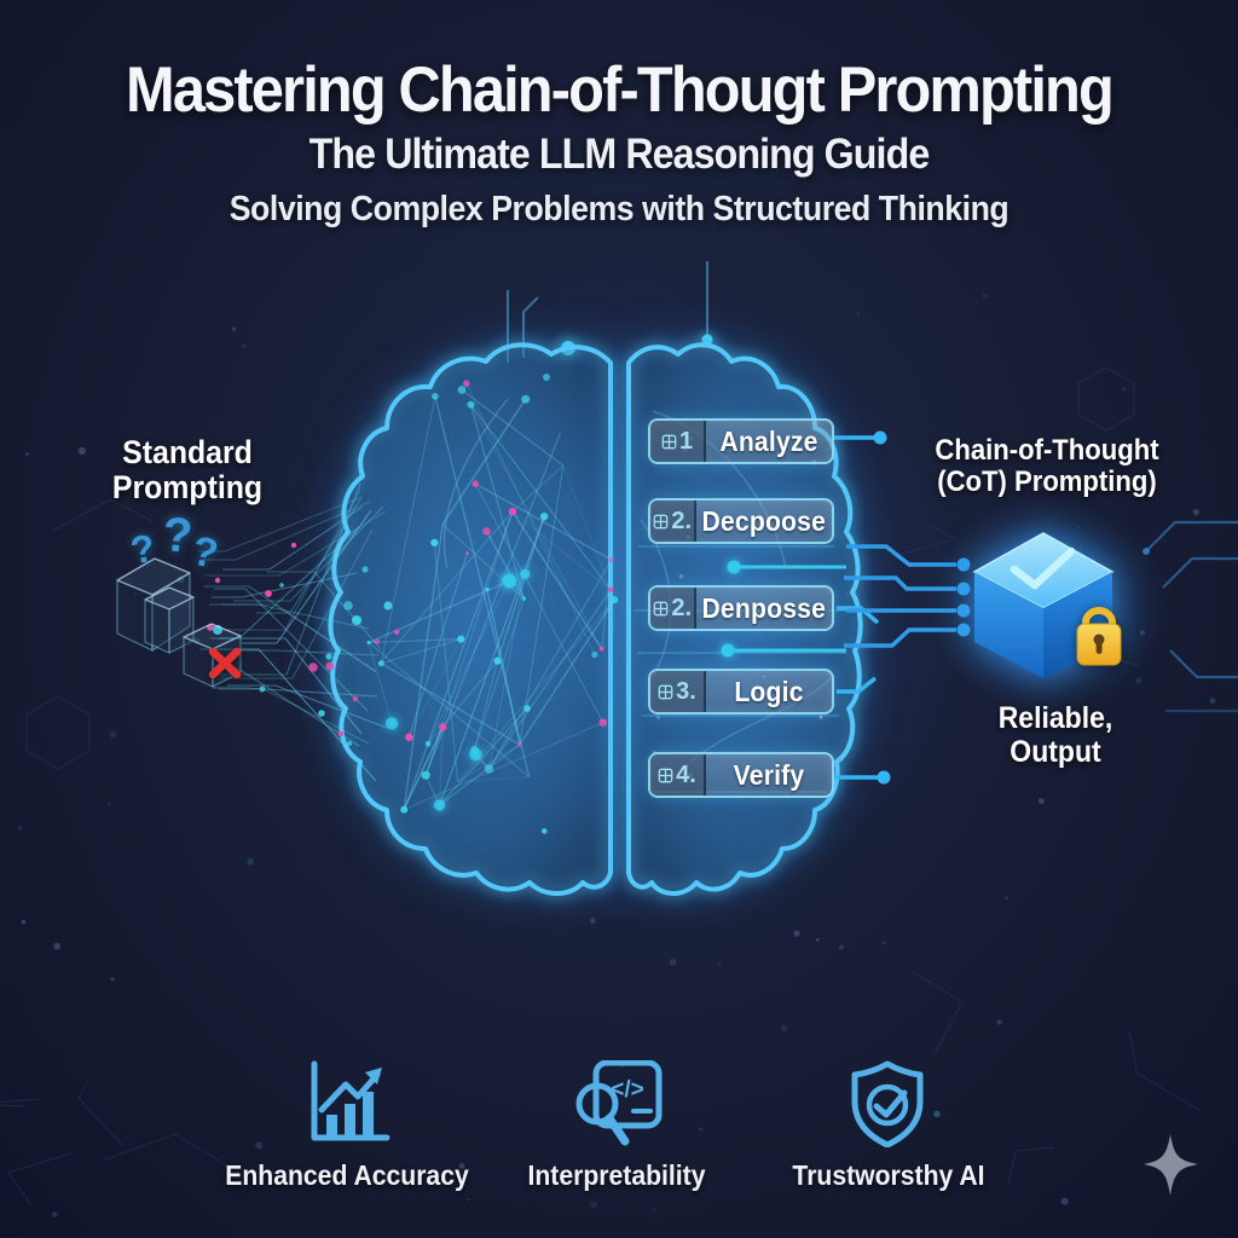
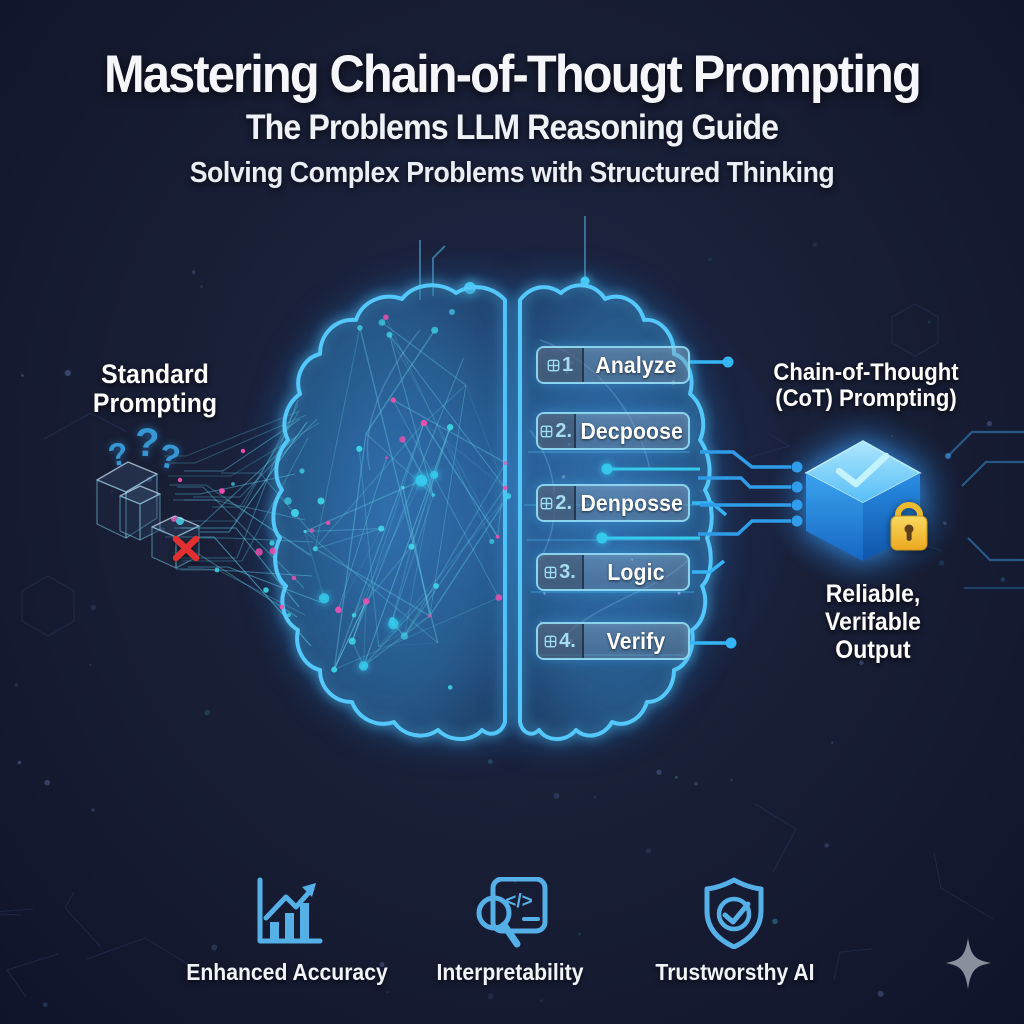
  Mastering Chain-of-Thougt Prompting
- The Ultimate LLM Reasoning Guide
+ The Problems LLM Reasoning Guide
  Solving Complex Problems with Structured Thinking
  Standard
  Prompting
  Chain-of-Thought
  (CoT) Prompting)
  Reliable,
+ Verifable
  Output
  1
  Analyze
  2.
  Decpoose
  2.
  Denposse
  3.
  Logic
  4.
  Verify
  </>
  Enhanced Accuracy
  Interpretability
  Trustworsthy AI
